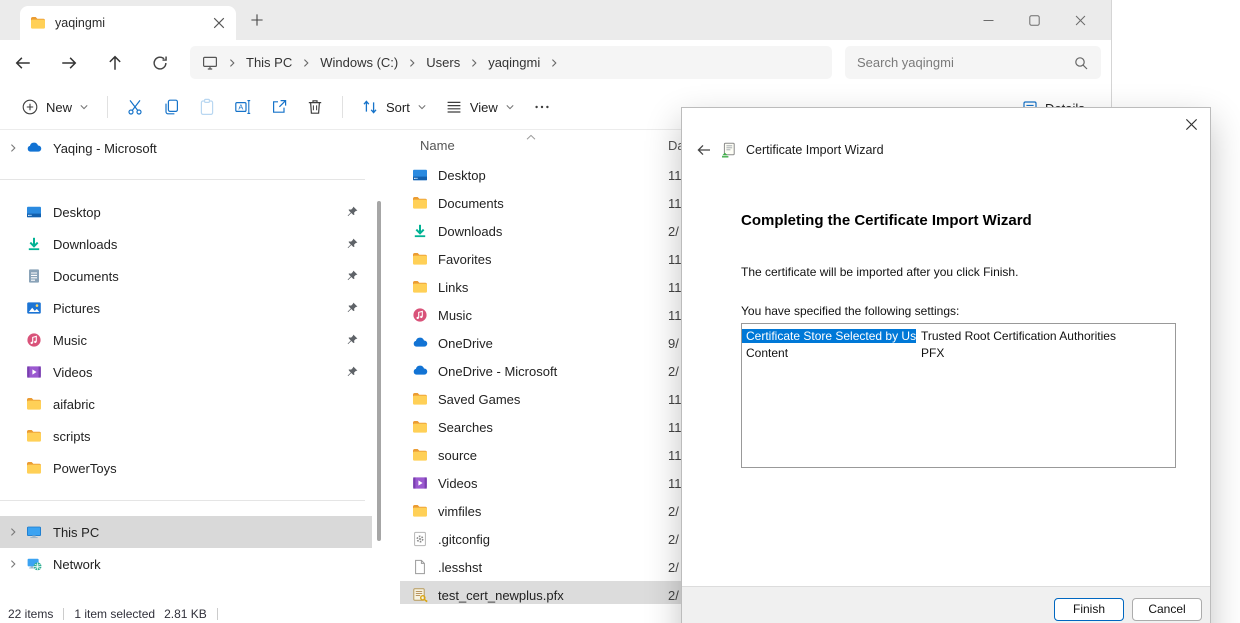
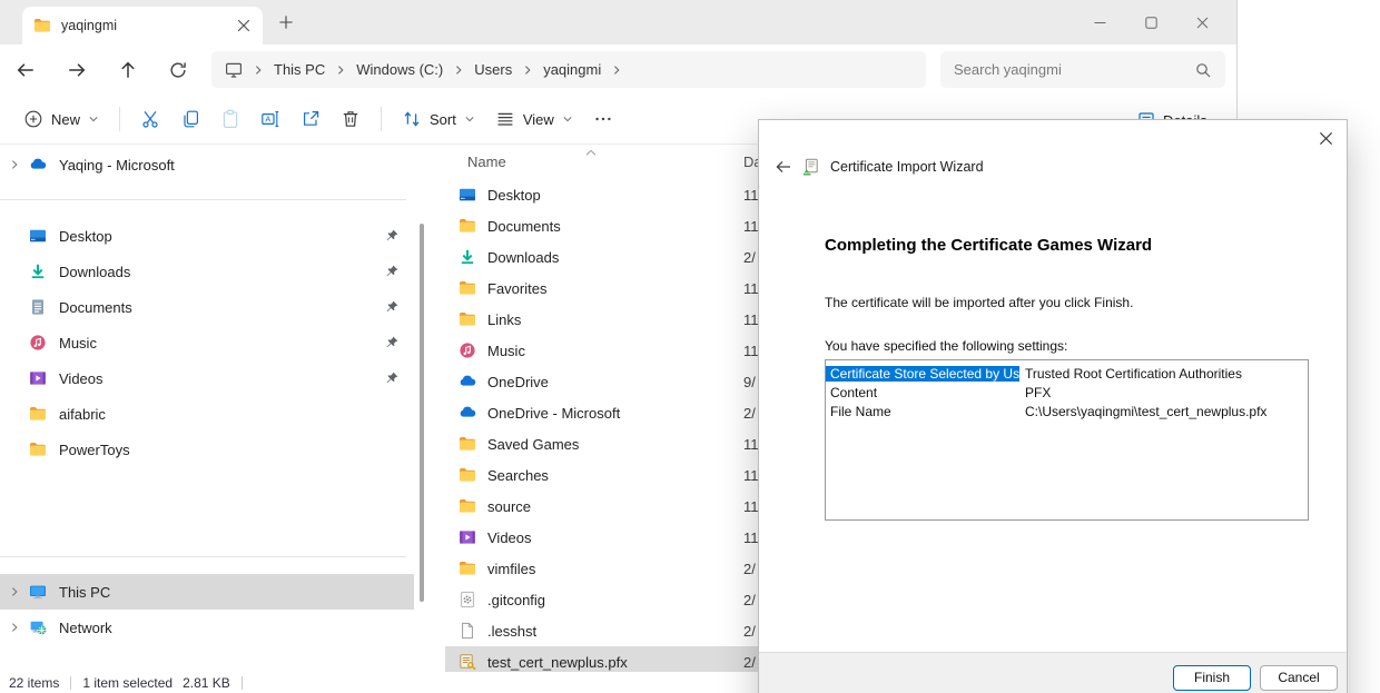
  yaqingmi
  This PC
  Windows (C:)
  Users
  yaqingmi
  Search yaqingmi
  New
  A
  Sort
  View
  Yaqing - Microsoft
  Desktop
  Downloads
  Documents
- Pictures
  Music
  Videos
  aifabric
- scripts
  PowerToys
  This PC
  Network
  Name
  Desktop
  11
  Documents
  11
  Downloads
  2/
  Favorites
  11
  Links
  11
  Music
  11
  OneDrive
  9/
  OneDrive - Microsoft
  2/
  Saved Games
  11
  Searches
  11
  source
  11
  Videos
  11
  vimfiles
  2/
  .gitconfig
  2/
  .lesshst
  2/
  test_cert_newplus.pfx
  2/
  22 items
  1 item selected
  2.81 KB
  Certificate Import Wizard
- Completing the Certificate Import Wizard
+ Completing the Certificate Games Wizard
  The certificate will be imported after you click Finish.
  You have specified the following settings:
  Certificate Store Selected by Us
  Trusted Root Certification Authorities
  Content
  PFX
+ File Name
+ C:\Users\yaqingmi\test_cert_newplus.pfx
  Finish
  Cancel
